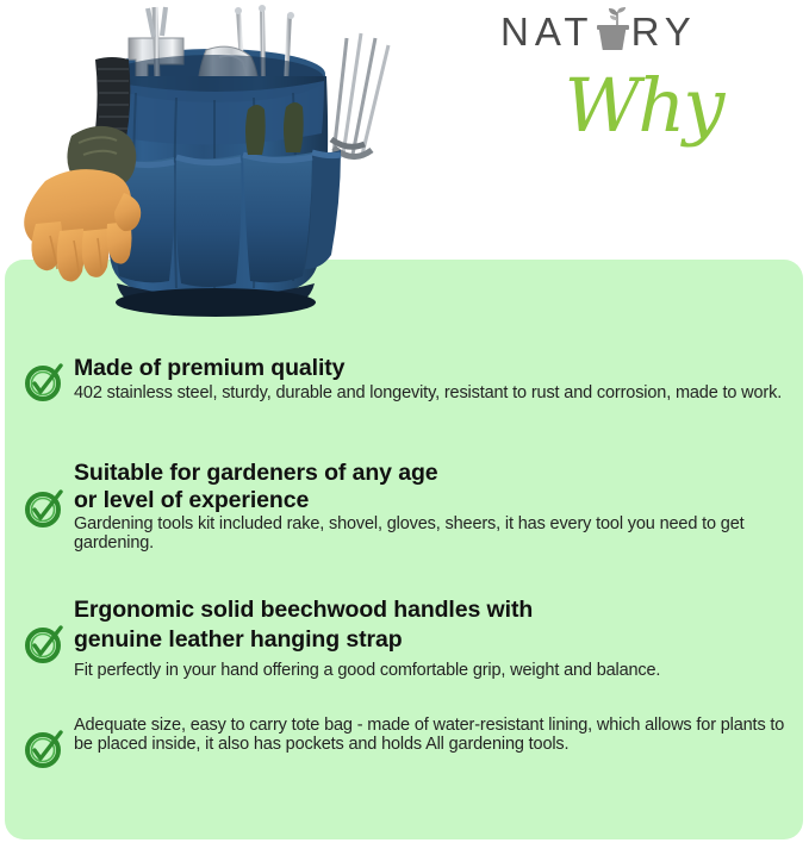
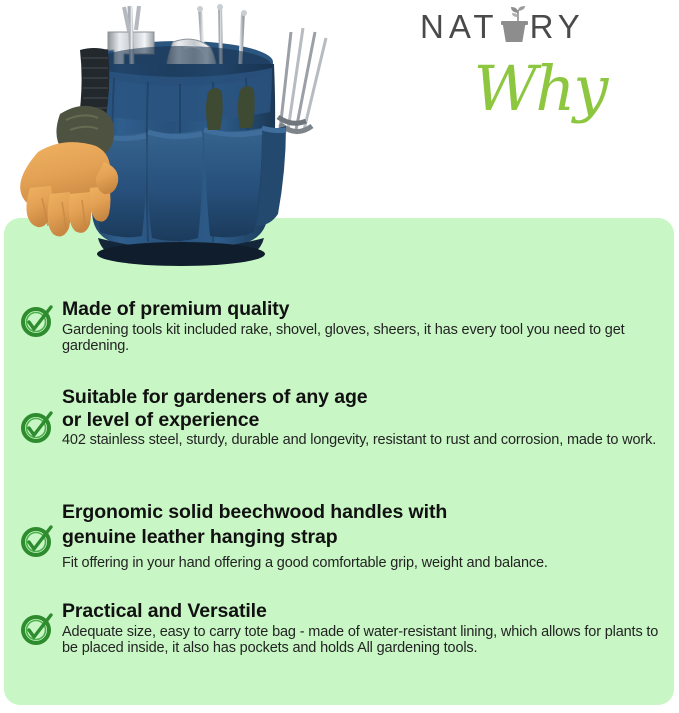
  NAT
  RY
  Why
  Made of premium quality
- 402 stainless steel, sturdy, durable and longevity, resistant to rust and corrosion, made to work.
+ Gardening tools kit included rake, shovel, gloves, sheers, it has every tool you need to get gardening.
  Suitable for gardeners of any age
  or level of experience
- Gardening tools kit included rake, shovel, gloves, sheers, it has every tool you need to get gardening.
+ 402 stainless steel, sturdy, durable and longevity, resistant to rust and corrosion, made to work.
  Ergonomic solid beechwood handles with
  genuine leather hanging strap
- Fit perfectly in your hand offering a good comfortable grip, weight and balance.
+ Fit offering in your hand offering a good comfortable grip, weight and balance.
+ Practical and Versatile
  Adequate size, easy to carry tote bag - made of water-resistant lining, which allows for plants to be placed inside, it also has pockets and holds All gardening tools.
